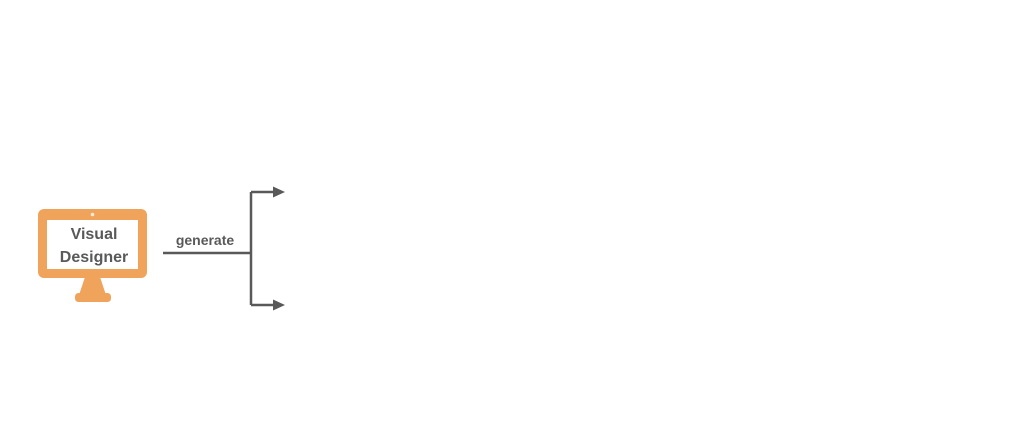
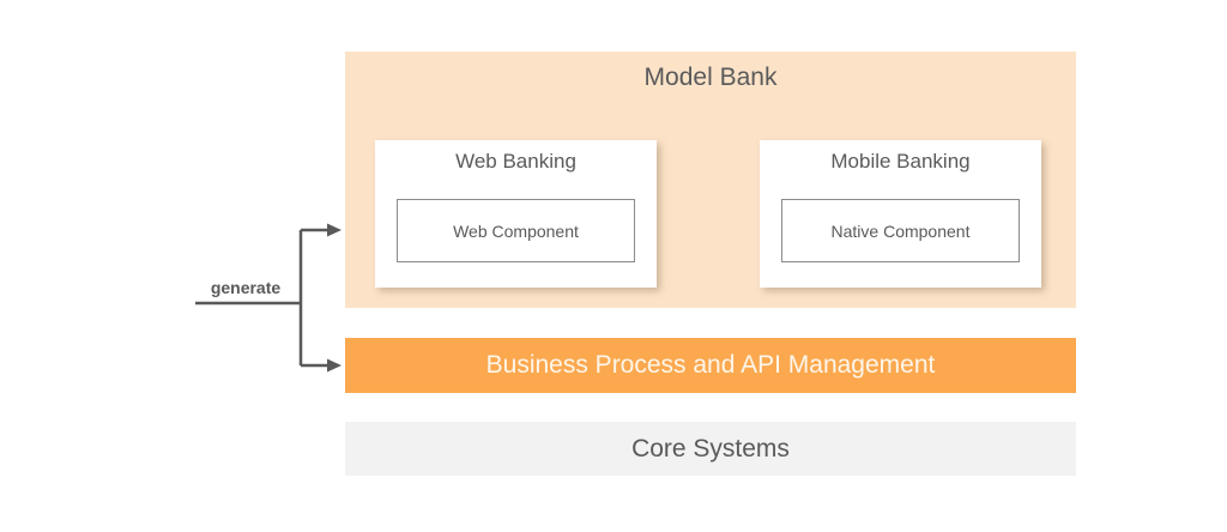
- Visual
- Designer
  generate
+ Model Bank
+ Web Banking
+ Web Component
+ Mobile Banking
+ Native Component
+ Business Process and API Management
+ Core Systems
